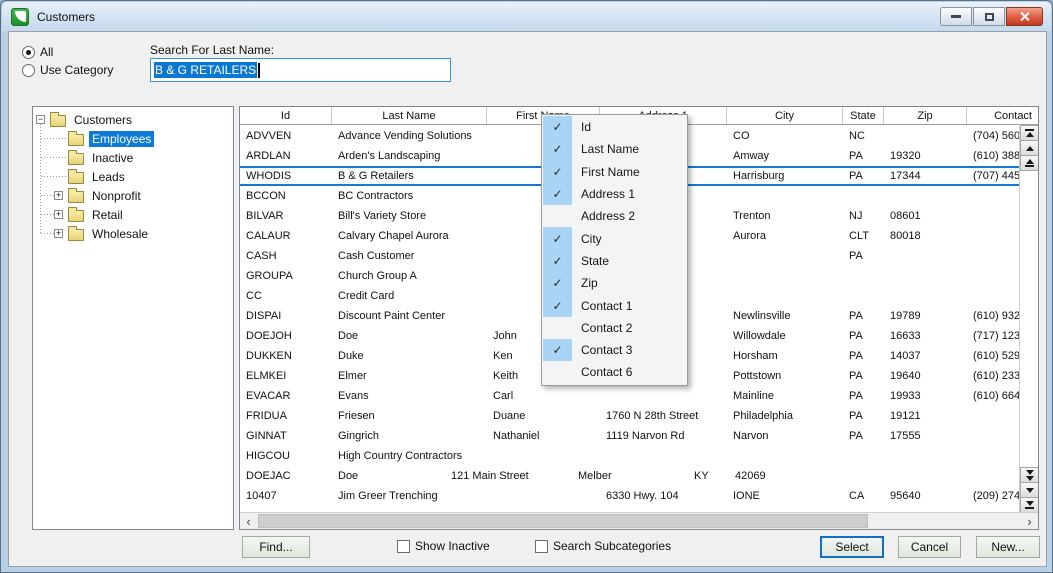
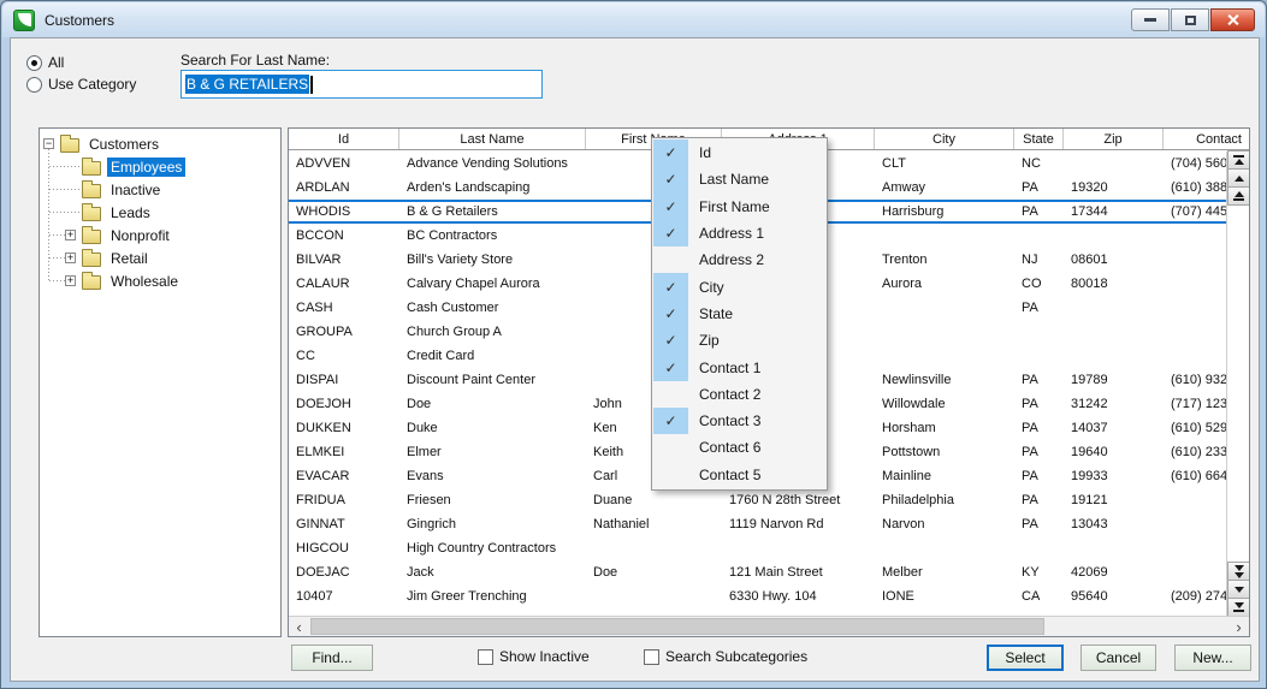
  Customers
  All
  Use Category
  Search For Last Name:
  B & G RETAILERS
  −
  Customers
  Employees
  Inactive
  Leads
  +
  Nonprofit
  +
  Retail
  +
  Wholesale
  Id
  Last Name
  ˇ
  City
  State
  Zip
  Contact
  ADVVEN
  Advance Vending Solutions
- CO
+ CLT
  NC
  (704) 560
  ARDLAN
  Arden's Landscaping
  Amway
  PA
  19320
  (610) 388
  WHODIS
  B & G Retailers
  Harrisburg
  PA
  17344
  (707) 445
  BCCON
  BC Contractors
  BILVAR
  Bill's Variety Store
  Trenton
  NJ
  08601
  CALAUR
  Calvary Chapel Aurora
  Aurora
- CLT
+ CO
  80018
  CASH
  Cash Customer
  PA
  GROUPA
  Church Group A
  CC
  Credit Card
  DISPAI
  Discount Paint Center
  Newlinsville
  PA
  19789
  (610) 932
  DOEJOH
  Doe
  John
  Willowdale
  PA
- 16633
+ 31242
  (717) 123
  DUKKEN
  Duke
  Ken
  Horsham
  PA
  14037
  (610) 529
  ELMKEI
  Elmer
  Keith
  Pottstown
  PA
  19640
  (610) 233
  EVACAR
  Evans
  Carl
  Mainline
  PA
  19933
  (610) 664
  FRIDUA
  Friesen
  Duane
  1760 N 28th Street
  Philadelphia
  PA
  19121
  GINNAT
  Gingrich
  Nathaniel
  1119 Narvon Rd
  Narvon
  PA
- 17555
+ 13043
  HIGCOU
  High Country Contractors
  DOEJAC
+ Jack
  Doe
  121 Main Street
  Melber
  KY
  42069
  10407
  Jim Greer Trenching
  6330 Hwy. 104
  IONE
  CA
  95640
  (209) 274
  ‹
  ›
  ✓
  Id
  ✓
  Last Name
  ✓
  First Name
  ✓
  Address 1
  Address 2
  ✓
  City
  ✓
  State
  ✓
  Zip
  ✓
  Contact 1
  Contact 2
  ✓
  Contact 3
  Contact 6
+ Contact 5
  Find...
  Show Inactive
  Search Subcategories
  Select
  Cancel
  New...
